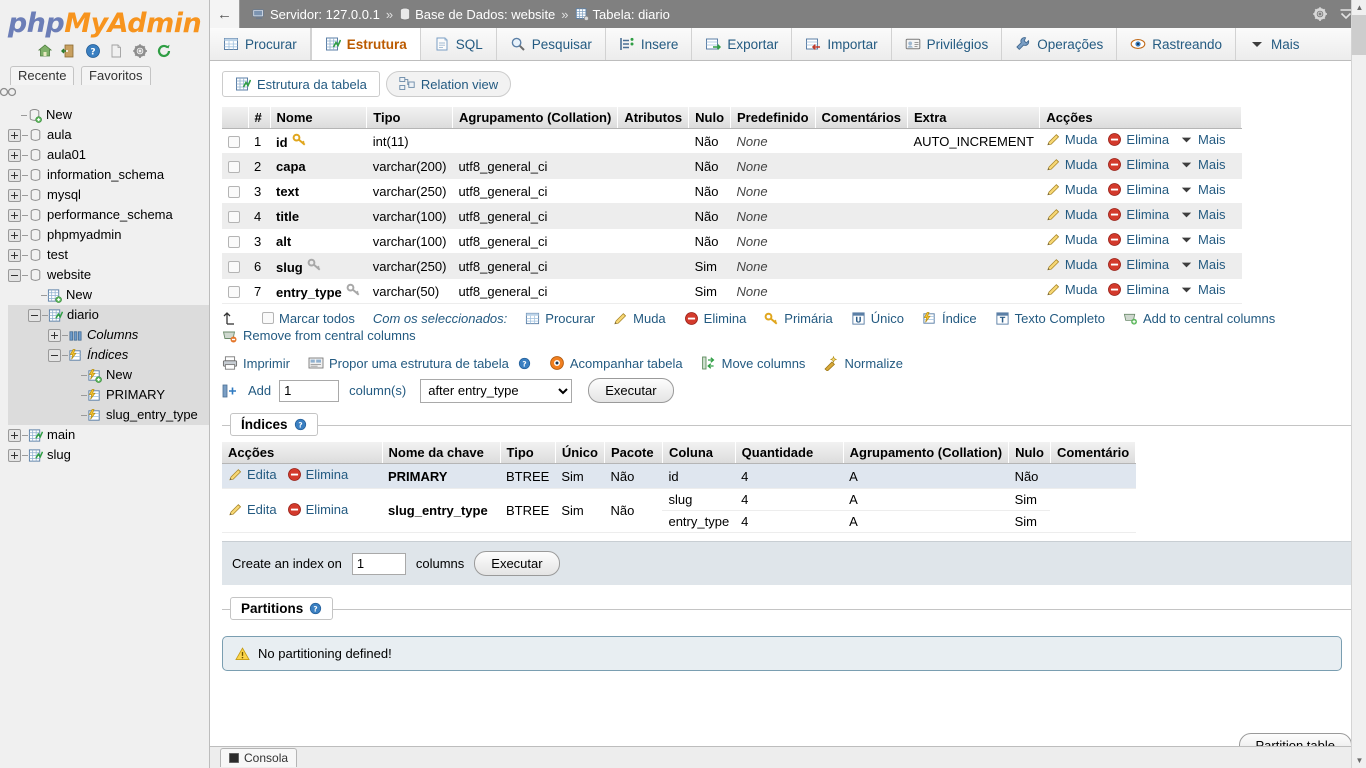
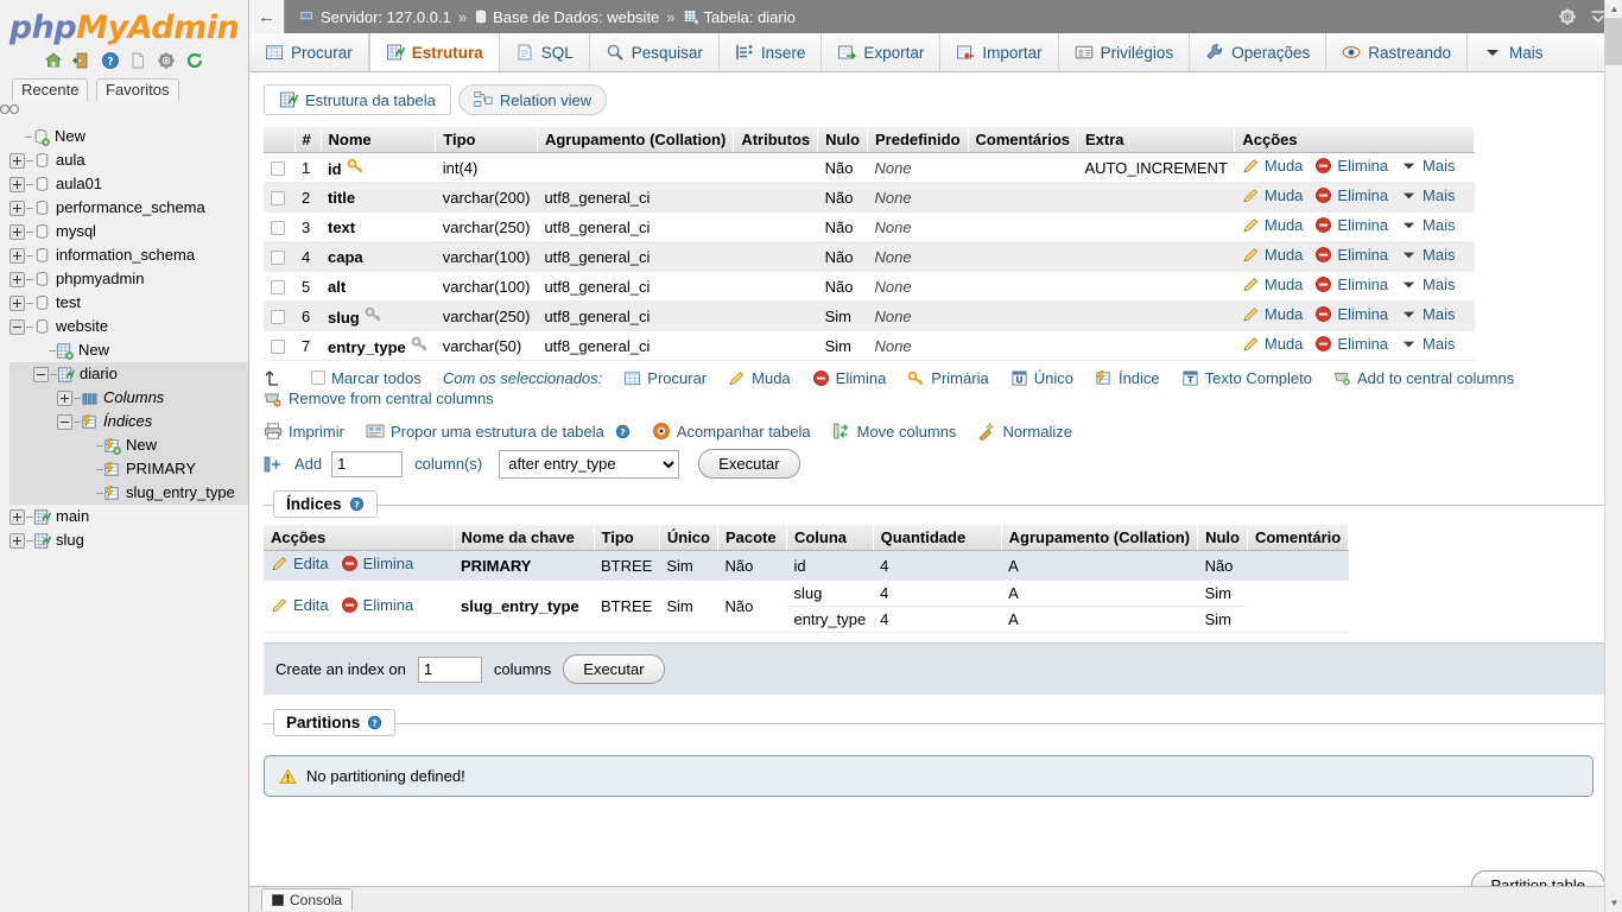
  phpMyAdmin
  ?
  Recente Favoritos
  New
  aula
  aula01
- information_schema
+ performance_schema
  mysql
- performance_schema
+ information_schema
  phpmyadmin
  test
  website
  New
  diario
  Columns
  Índices
  New
  PRIMARY
  slug_entry_type
  main
  slug
  ←
  Servidor: 127.0.0.1
  »
  Base de Dados: website
  »
  Tabela: diario
  Procurar
  Estrutura
  SQL
  Pesquisar
  Insere
  Exportar
  Importar
  Privilégios
  Operações
  Rastreando
  Mais
  Estrutura da tabela
  Relation view
  	#	Nome	Tipo	Agrupamento (Collation)	Atributos	Nulo	Predefinido	Comentários	Extra	Acções
- 	1	id	int(11)			Não	None		AUTO_INCREMENT	Muda Elimina Mais
+ 	1	id	int(4)			Não	None		AUTO_INCREMENT	Muda Elimina Mais
- 	2	capa	varchar(200)	utf8_general_ci		Não	None			Muda Elimina Mais
+ 	2	title	varchar(200)	utf8_general_ci		Não	None			Muda Elimina Mais
  	3	text	varchar(250)	utf8_general_ci		Não	None			Muda Elimina Mais
- 	4	title	varchar(100)	utf8_general_ci		Não	None			Muda Elimina Mais
+ 	4	capa	varchar(100)	utf8_general_ci		Não	None			Muda Elimina Mais
- 	3	alt	varchar(100)	utf8_general_ci		Não	None			Muda Elimina Mais
+ 	5	alt	varchar(100)	utf8_general_ci		Não	None			Muda Elimina Mais
  	6	slug	varchar(250)	utf8_general_ci		Sim	None			Muda Elimina Mais
  	7	entry_type	varchar(50)	utf8_general_ci		Sim	None			Muda Elimina Mais
  Marcar todos
  Com os seleccionados:
  Procurar
  Muda
  Elimina
  Primária
  U
  Único
  Índice
  T
  Texto Completo
  Add to central columns
  Remove from central columns
  Imprimir
  Propor uma estrutura de tabela
  ?
  Acompanhar tabela
  Move columns
  Normalize
  Add
  1
  column(s)
  after entry_type
  Executar
  Índices
  ?
  Acções	Nome da chave	Tipo	Único	Pacote	Coluna	Quantidade	Agrupamento (Collation)	Nulo	Comentário
  Edita Elimina	PRIMARY	BTREE	Sim	Não	id	4	A	Não
  Edita Elimina	slug_entry_type	BTREE	Sim	Não	slug	4	A	Sim
  entry_type	4	A	Sim
  Create an index on
  1
  columns
  Executar
  Partitions
  ?
  No partitioning defined!
  Consola
  ▲
  ▼
